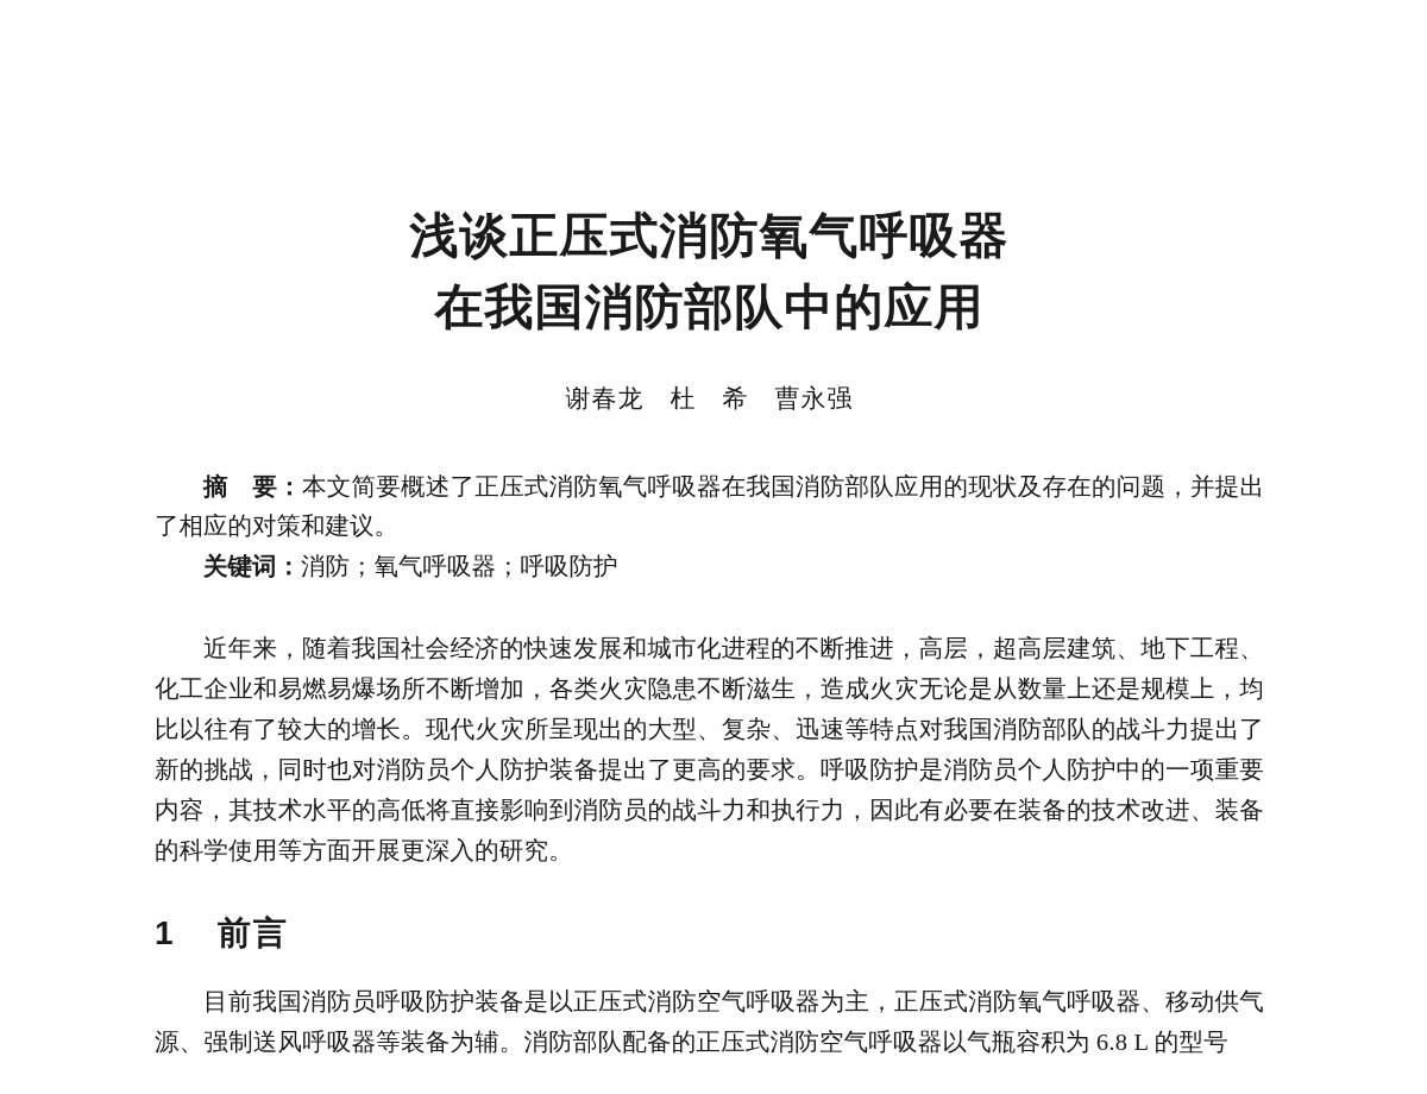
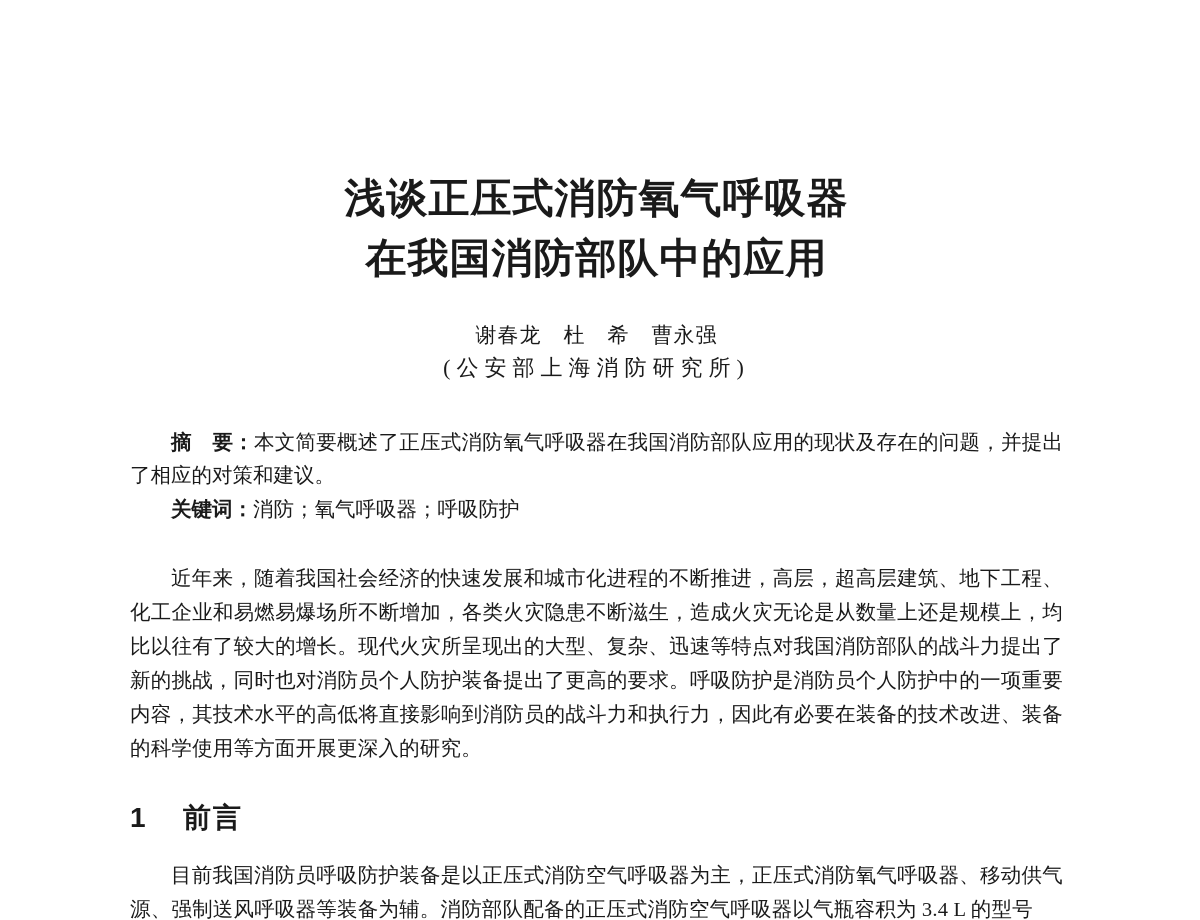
  浅谈正压式消防氧气呼吸器
  在我国消防部队中的应用
  谢春龙 杜 希 曹永强
+ (公安部上海消防研究所)
  摘 要：本文简要概述了正压式消防氧气呼吸器在我国消防部队应用的现状及存在的问题，并提出了相应的对策和建议。
  关键词：消防；氧气呼吸器；呼吸防护
  近年来，随着我国社会经济的快速发展和城市化进程的不断推进，高层，超高层建筑、地下工程、化工企业和易燃易爆场所不断增加，各类火灾隐患不断滋生，造成火灾无论是从数量上还是规模上，均比以往有了较大的增长。现代火灾所呈现出的大型、复杂、迅速等特点对我国消防部队的战斗力提出了新的挑战，同时也对消防员个人防护装备提出了更高的要求。呼吸防护是消防员个人防护中的一项重要内容，其技术水平的高低将直接影响到消防员的战斗力和执行力，因此有必要在装备的技术改进、装备的科学使用等方面开展更深入的研究。
  1 前言
- 目前我国消防员呼吸防护装备是以正压式消防空气呼吸器为主，正压式消防氧气呼吸器、移动供气源、强制送风呼吸器等装备为辅。消防部队配备的正压式消防空气呼吸器以气瓶容积为 6.8 L 的型号
+ 目前我国消防员呼吸防护装备是以正压式消防空气呼吸器为主，正压式消防氧气呼吸器、移动供气源、强制送风呼吸器等装备为辅。消防部队配备的正压式消防空气呼吸器以气瓶容积为 3.4 L 的型号
